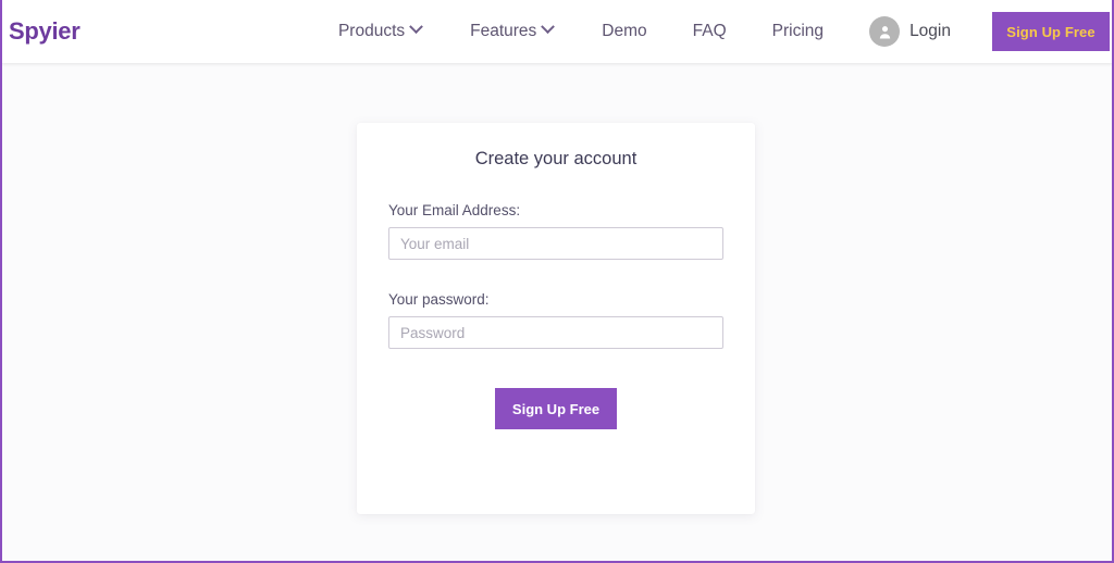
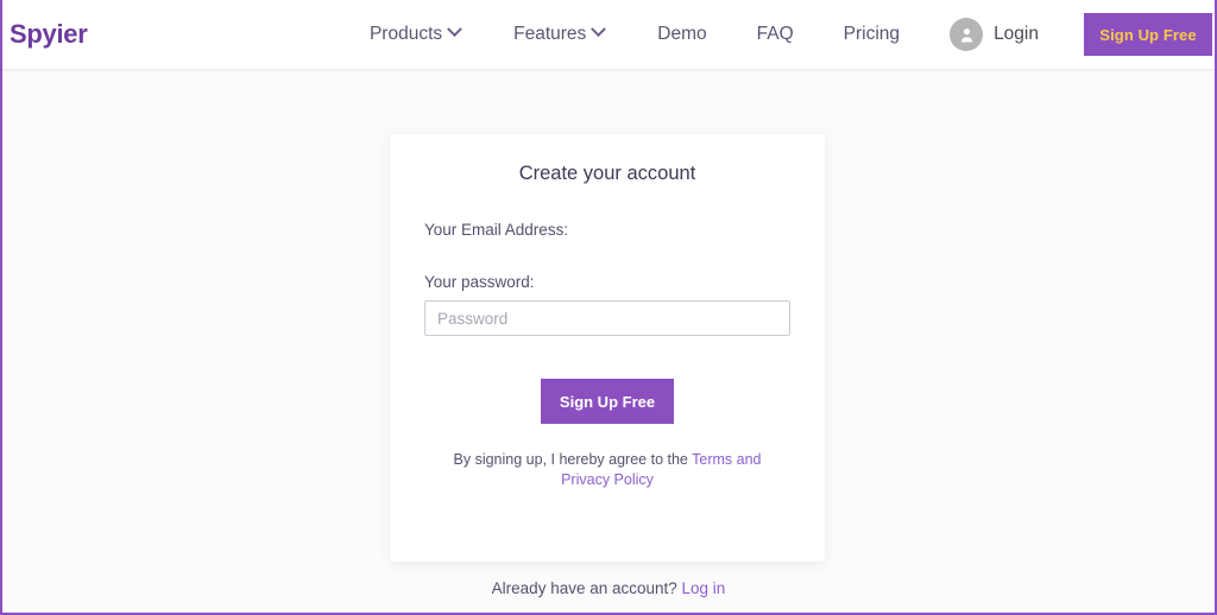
  Spyier
  Products
  Features
  Demo
  FAQ
  Pricing
  Login
  Sign Up Free
  Create your account
  Your Email Address:
- Your email
  Your password:
  Password
  Sign Up Free
+ By signing up, I hereby agree to the Terms and Privacy Policy
+ Already have an account? Log in
